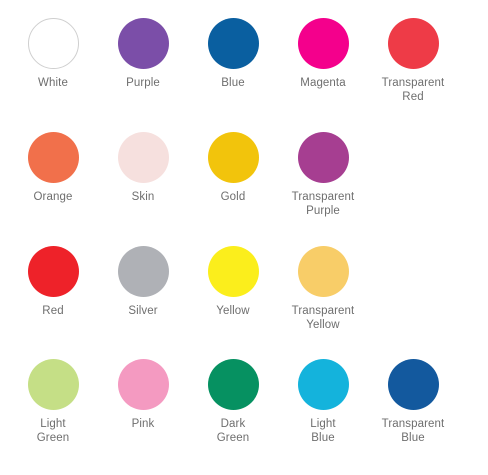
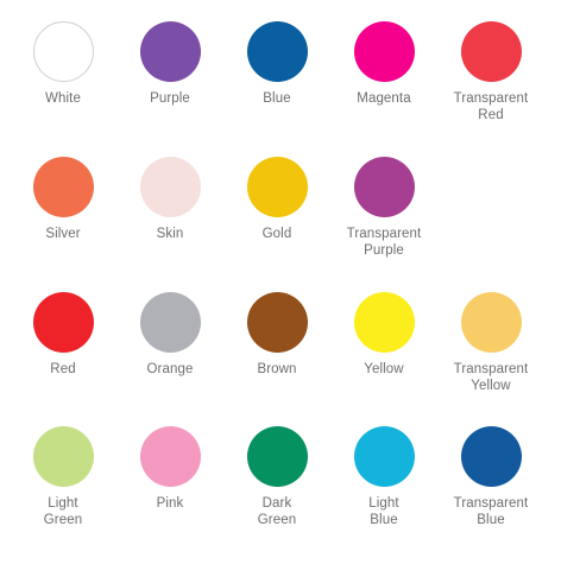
  White
  Purple
  Blue
  Magenta
  Transparent
  Red
- Orange
+ Silver
  Skin
  Gold
  Transparent
  Purple
  Red
- Silver
+ Orange
+ Brown
  Yellow
  Transparent
  Yellow
  Light
  Green
  Pink
  Dark
  Green
  Light
  Blue
  Transparent
  Blue
